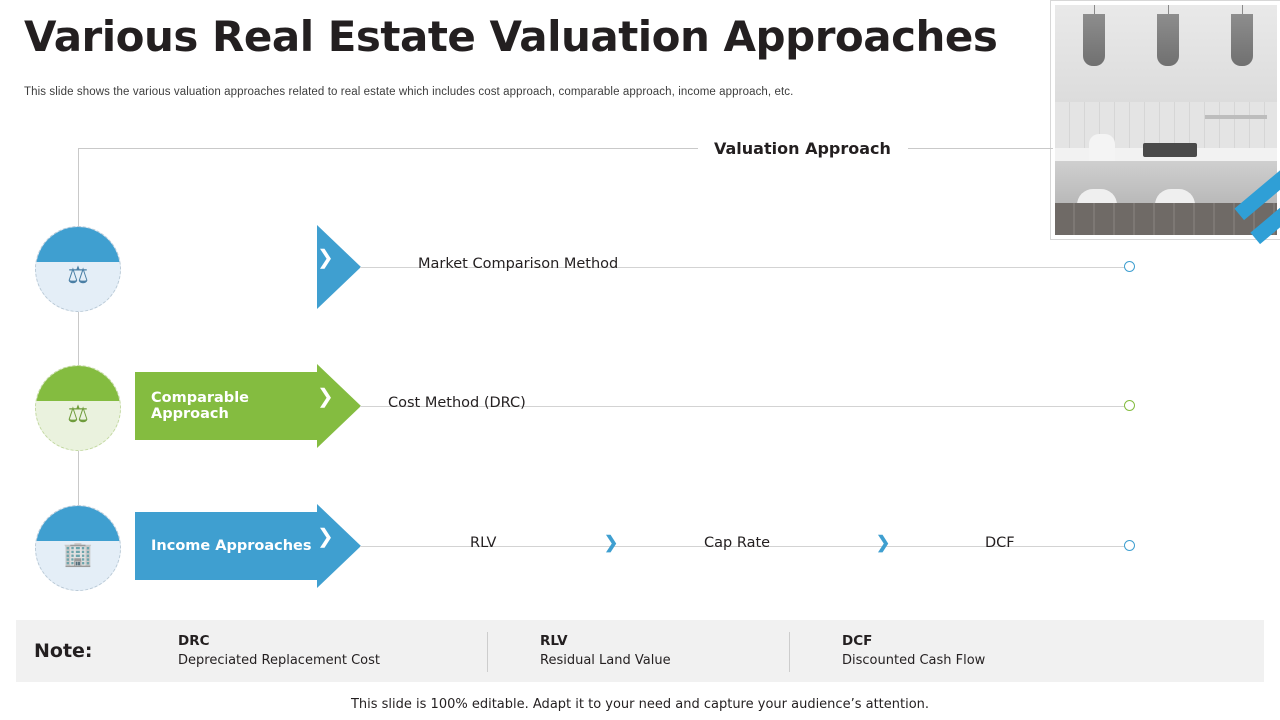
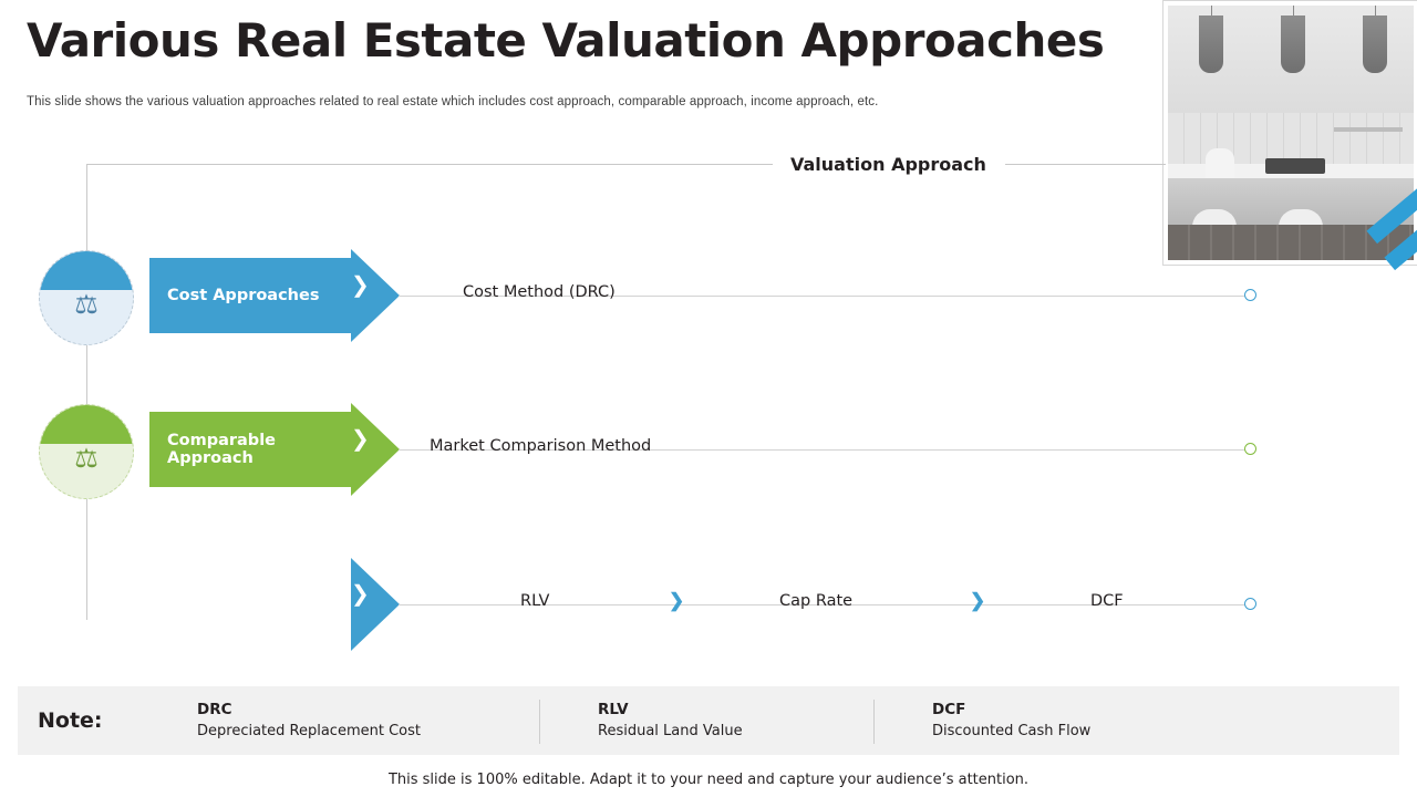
  Various Real Estate Valuation Approaches
  This slide shows the various valuation approaches related to real estate which includes cost approach, comparable approach, income approach, etc.
  Valuation Approach
  ⚖
+ Cost Approaches
  ❯
- Market Comparison Method
+ Cost Method (DRC)
  ⚖
  Comparable Approach
  ❯
- Cost Method (DRC)
+ Market Comparison Method
- 🏢
- Income Approaches
  ❯
  RLV
  ❯
  Cap Rate
  ❯
  DCF
  Note:
  DRC
  Depreciated Replacement Cost
  RLV
  Residual Land Value
  DCF
  Discounted Cash Flow
  This slide is 100% editable. Adapt it to your need and capture your audience’s attention.
